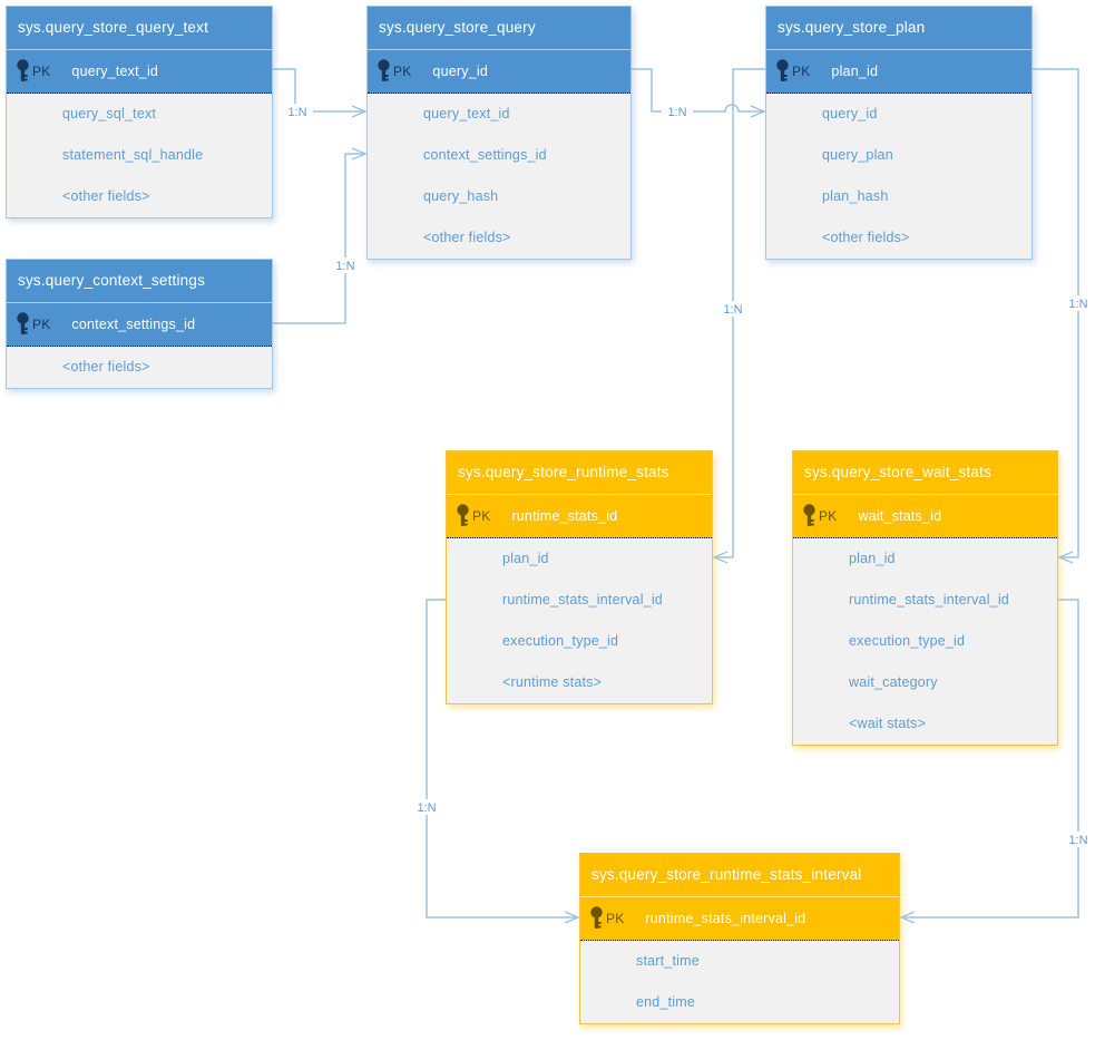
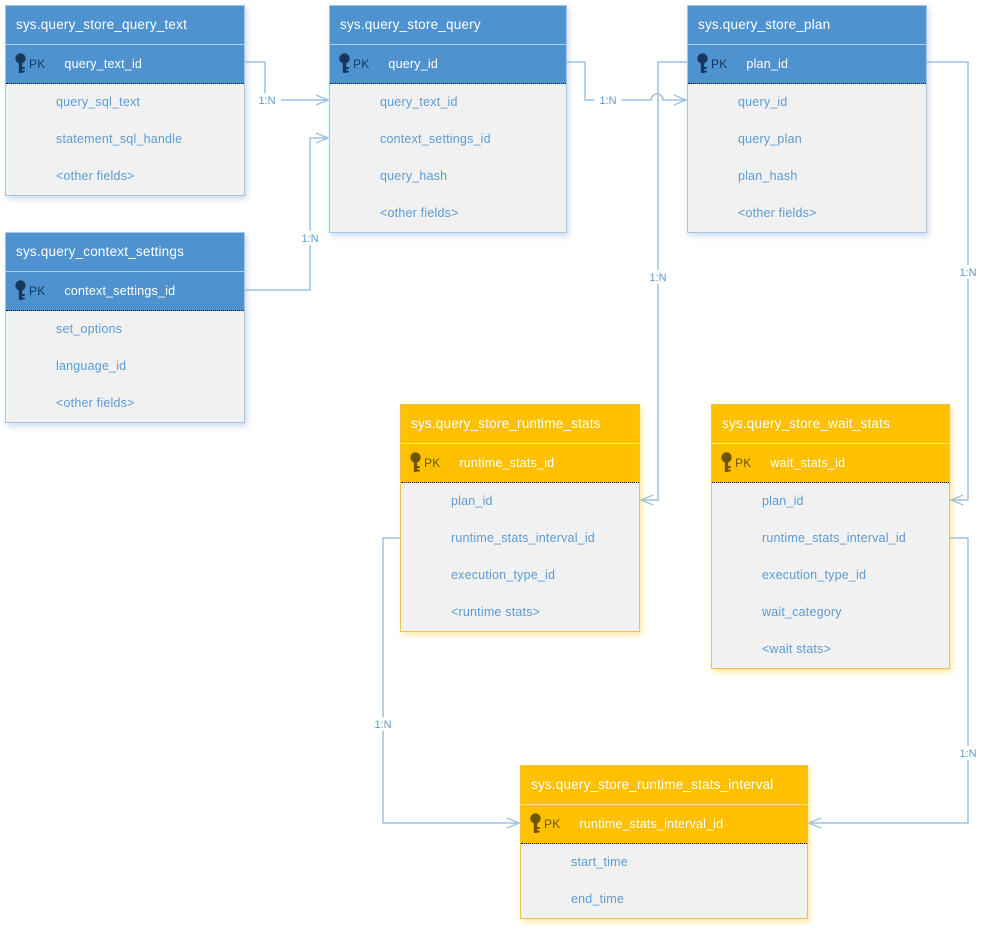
  1:N
  1:N
  1:N
  1:N
  1:N
  1:N
  1:N
  sys.query_store_query_text
  PK
  query_text_id
  query_sql_text
  statement_sql_handle
  <other fields>
  sys.query_store_query
  PK
  query_id
  query_text_id
  context_settings_id
  query_hash
  <other fields>
  sys.query_store_plan
  PK
  plan_id
  query_id
  query_plan
  plan_hash
  <other fields>
  sys.query_context_settings
  PK
  context_settings_id
+ set_options
+ language_id
  <other fields>
  sys.query_store_runtime_stats
  PK
  runtime_stats_id
  plan_id
  runtime_stats_interval_id
  execution_type_id
  <runtime stats>
  sys.query_store_wait_stats
  PK
  wait_stats_id
  plan_id
  runtime_stats_interval_id
  execution_type_id
  wait_category
  <wait stats>
  sys.query_store_runtime_stats_interval
  PK
  runtime_stats_interval_id
  start_time
  end_time
